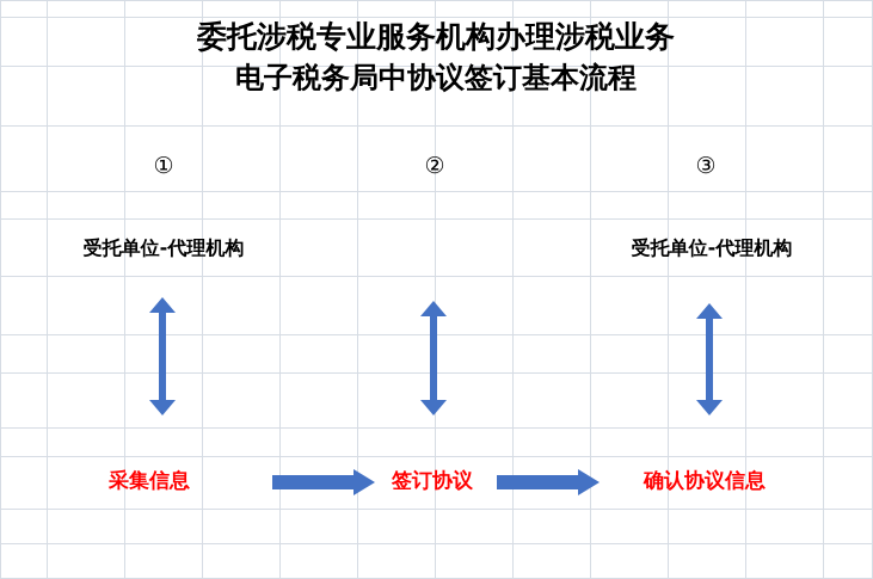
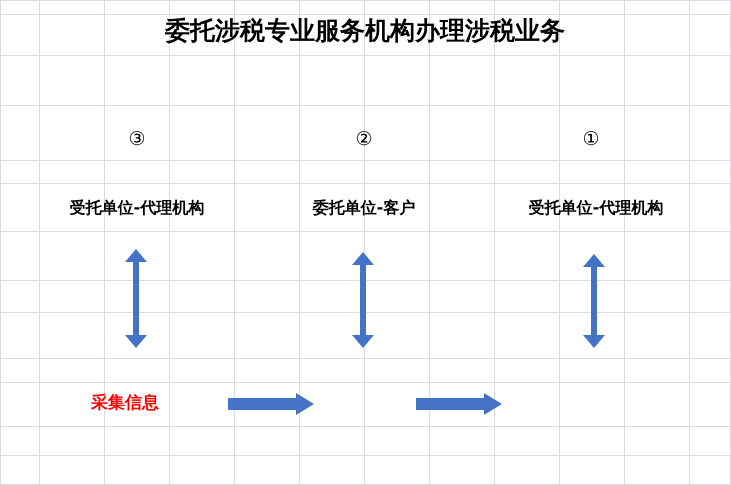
  委托涉税专业服务机构办理涉税业务
- 电子税务局中协议签订基本流程
- ①
+ ③
  ②
- ③
+ ①
  受托单位-代理机构
+ 委托单位-客户
  受托单位-代理机构
  采集信息
- 签订协议
- 确认协议信息
